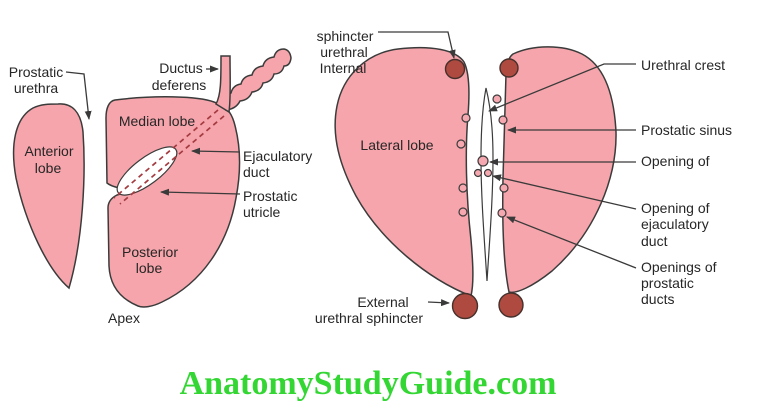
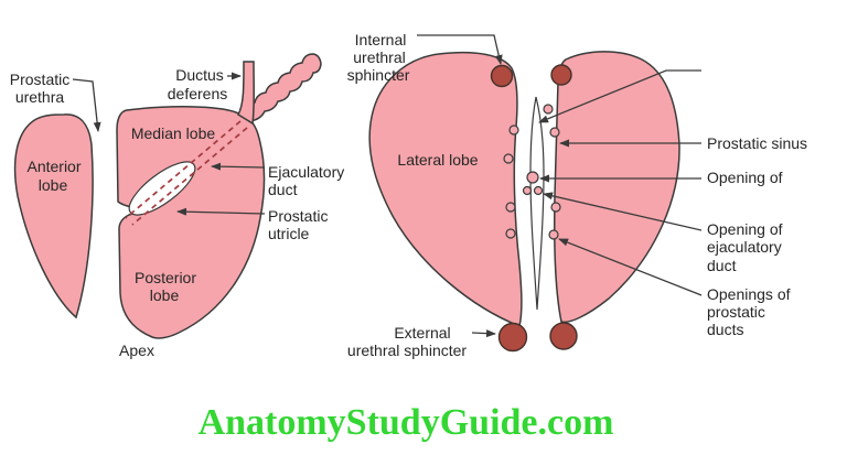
  Prostatic
  urethra
  Ductus
  deferens
  Median lobe
  Anterior
  lobe
  Ejaculatory
  duct
  Prostatic
  utricle
  Posterior
  lobe
  Apex
- sphincter
+ Internal
  urethral
- Internal
+ sphincter
  Lateral lobe
  External
  urethral sphincter
- Urethral crest
  Prostatic sinus
  Opening of
  Opening of
  ejaculatory
  duct
  Openings of
  prostatic
  ducts
  AnatomyStudyGuide.com
